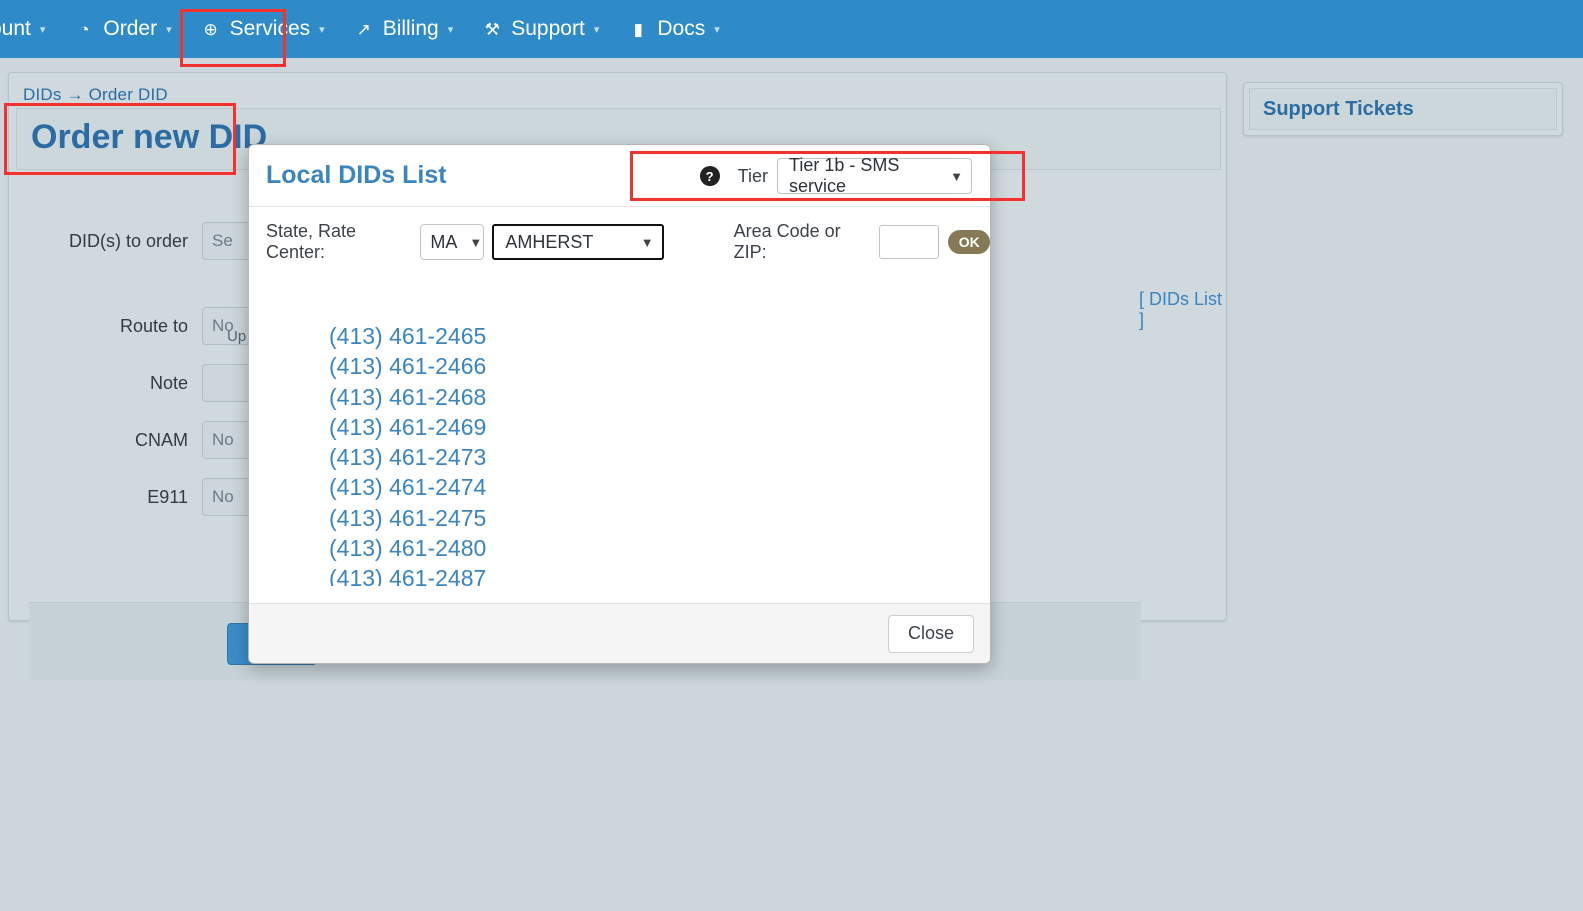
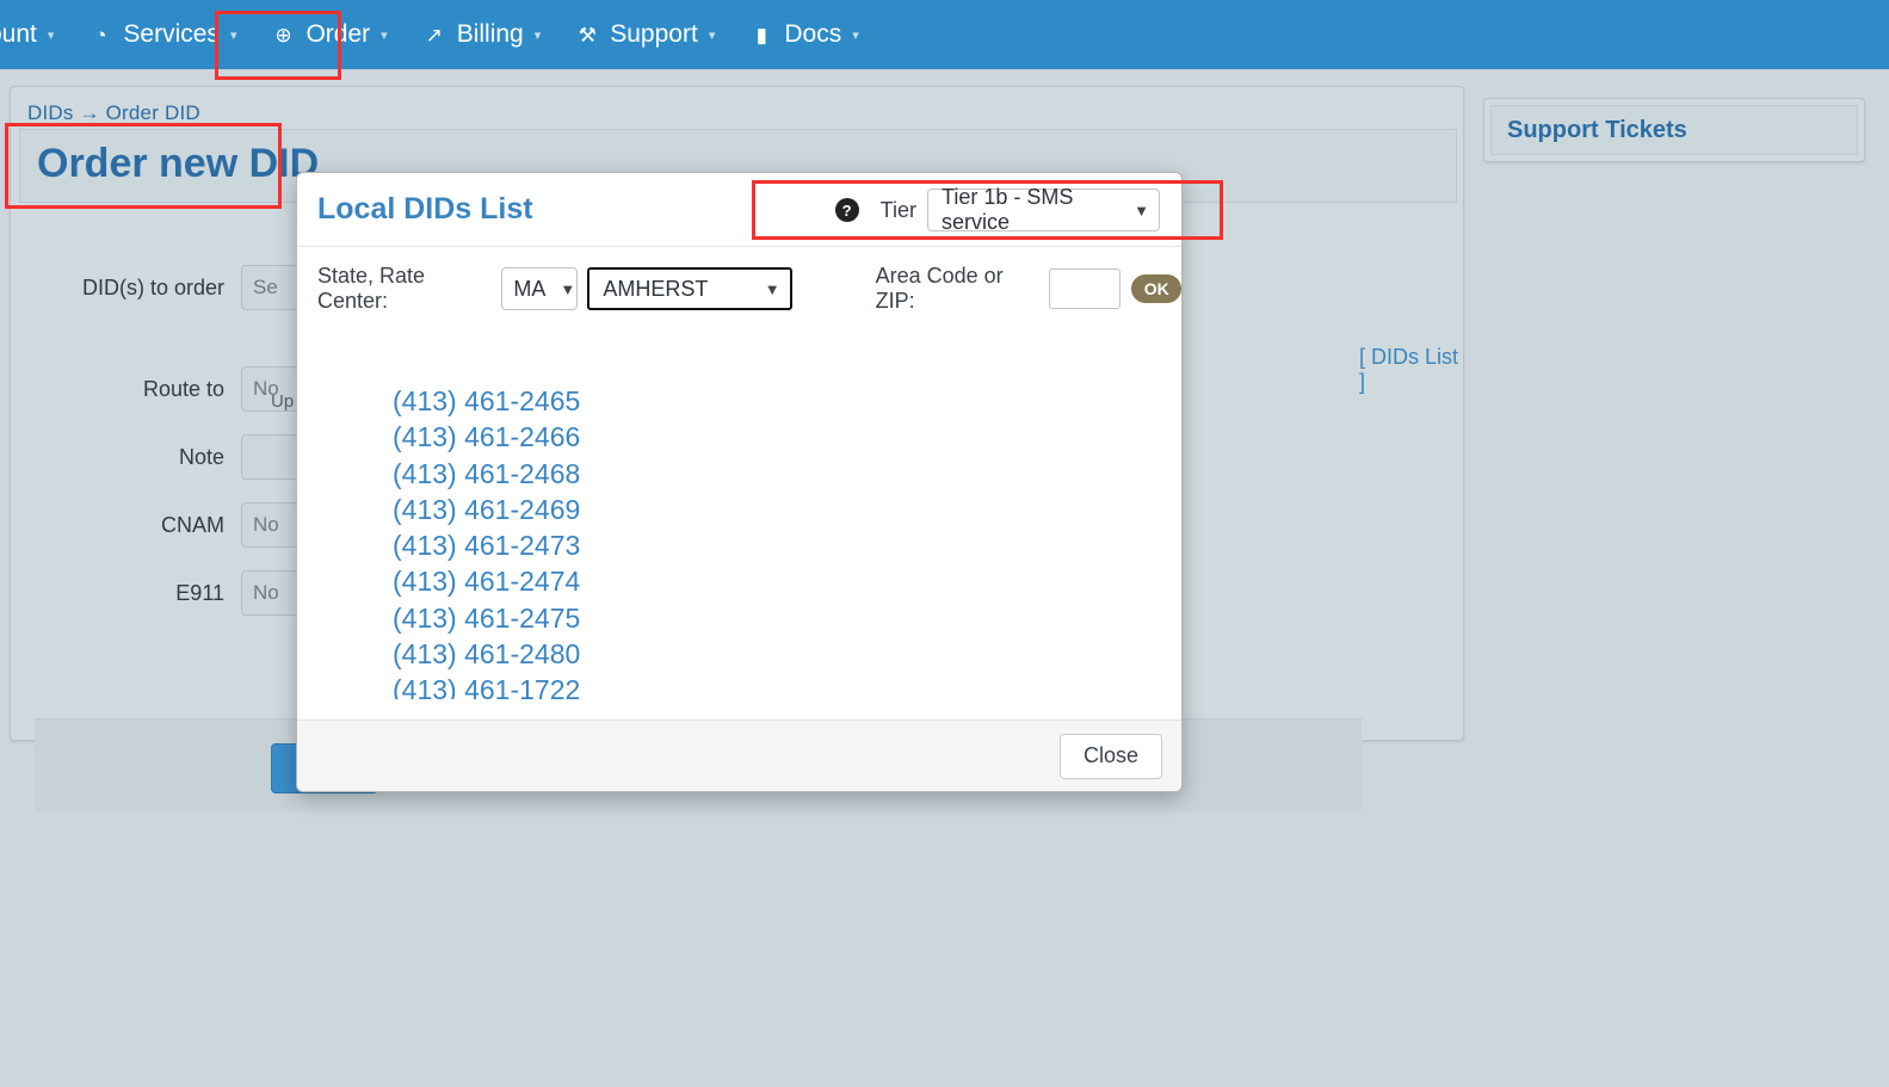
  unt
  ▾
  ◔
- Order
+ Services
  ▾
  ⊕
- Services
+ Order
  ▾
  ↗
  Billing
  ▾
  ⚒
  Support
  ▾
  ▮
  Docs
  ▾
  DIDs → Order DID
  Order new DID
  DID(s) to order
  Se
  Route to
  No
  Note
  CNAM
  No
  E911
  No
  [ DIDs List ]
  Support Tickets
  Local DIDs List
  ?
  Tier
  Tier 1b - SMS service
  ▼
  State, Rate Center:
  MA
  ▼
  AMHERST
  ▼
  Area Code or ZIP:
  OK
  (413) 461-2465
  (413) 461-2466
  (413) 461-2468
  (413) 461-2469
  (413) 461-2473
  (413) 461-2474
  (413) 461-2475
  (413) 461-2480
- (413) 461-2487
+ (413) 461-1722
  Close
